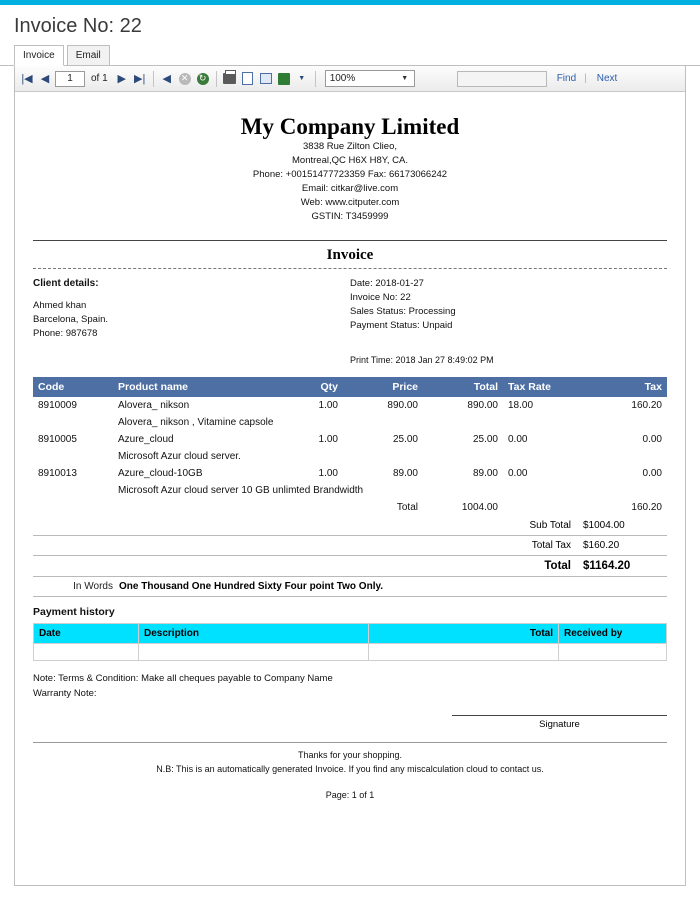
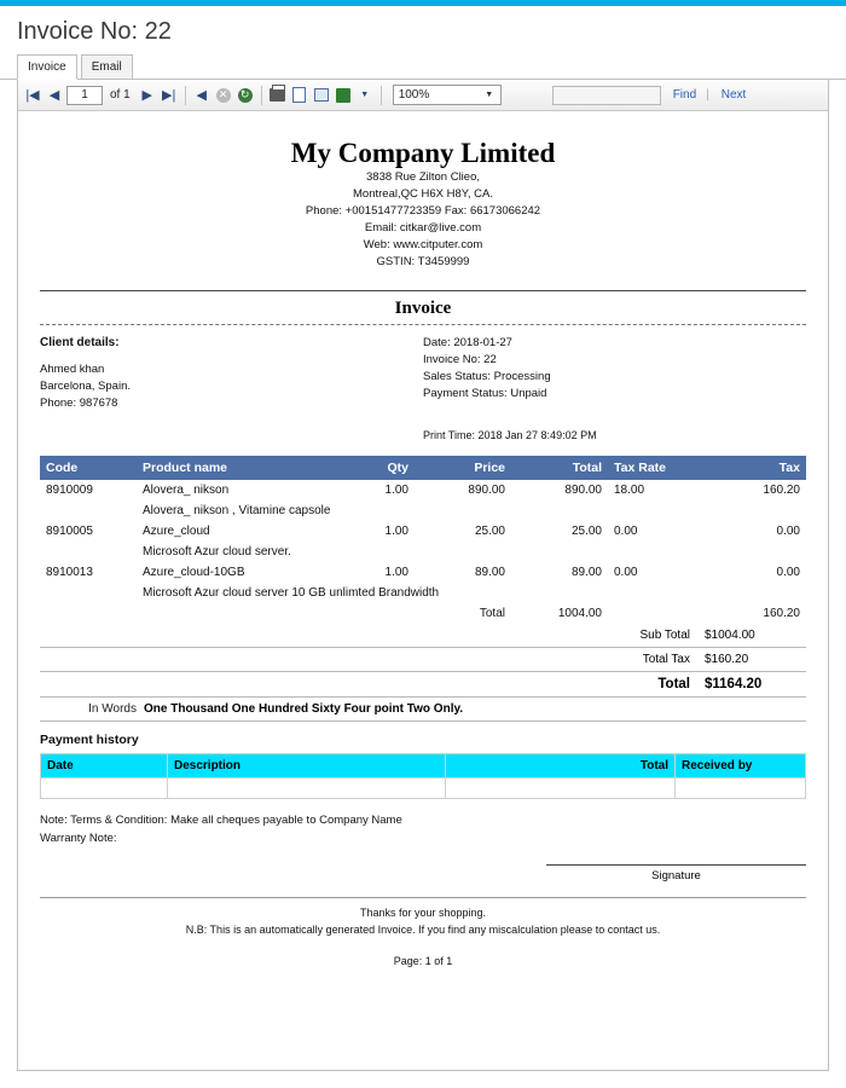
  Invoice No: 22
  Invoice
  Email
  |◀
  ◀
  1
  of 1
  ▶
  ▶|
  ◀
  ✕
  ↻
  100%
  Find
  |
  Next
  My Company Limited
  3838 Rue Zilton Clieo,
  Montreal,QC H6X H8Y, CA.
  Phone: +00151477723359 Fax: 66173066242
  Email: citkar@live.com
  Web: www.citputer.com
  GSTIN: T3459999
  Invoice
  Client details:
  Ahmed khan
  Barcelona, Spain.
  Phone: 987678
  Date: 2018-01-27
  Invoice No: 22
  Sales Status: Processing
  Payment Status: Unpaid
  Print Time: 2018 Jan 27 8:49:02 PM
  Code	Product name	Qty	Price	Total	Tax Rate	Tax
  8910009	Alovera_ nikson	1.00	890.00	890.00	18.00	160.20
  	Alovera_ nikson , Vitamine capsole
  8910005	Azure_cloud	1.00	25.00	25.00	0.00	0.00
  	Microsoft Azur cloud server.
  8910013	Azure_cloud-10GB	1.00	89.00	89.00	0.00	0.00
  	Microsoft Azur cloud server 10 GB unlimted Brandwidth
  			Total	1004.00		160.20
  Sub Total	$1004.00
  Total Tax	$160.20
  Total	$1164.20
  In Words
  One Thousand One Hundred Sixty Four point Two Only.
  Payment history
  Date	Description	Total	Received by
  Note: Terms & Condition: Make all cheques payable to Company Name
  Warranty Note:
  Signature
  Thanks for your shopping.
- N.B: This is an automatically generated Invoice. If you find any miscalculation cloud to contact us.
+ N.B: This is an automatically generated Invoice. If you find any miscalculation please to contact us.
  Page: 1 of 1
